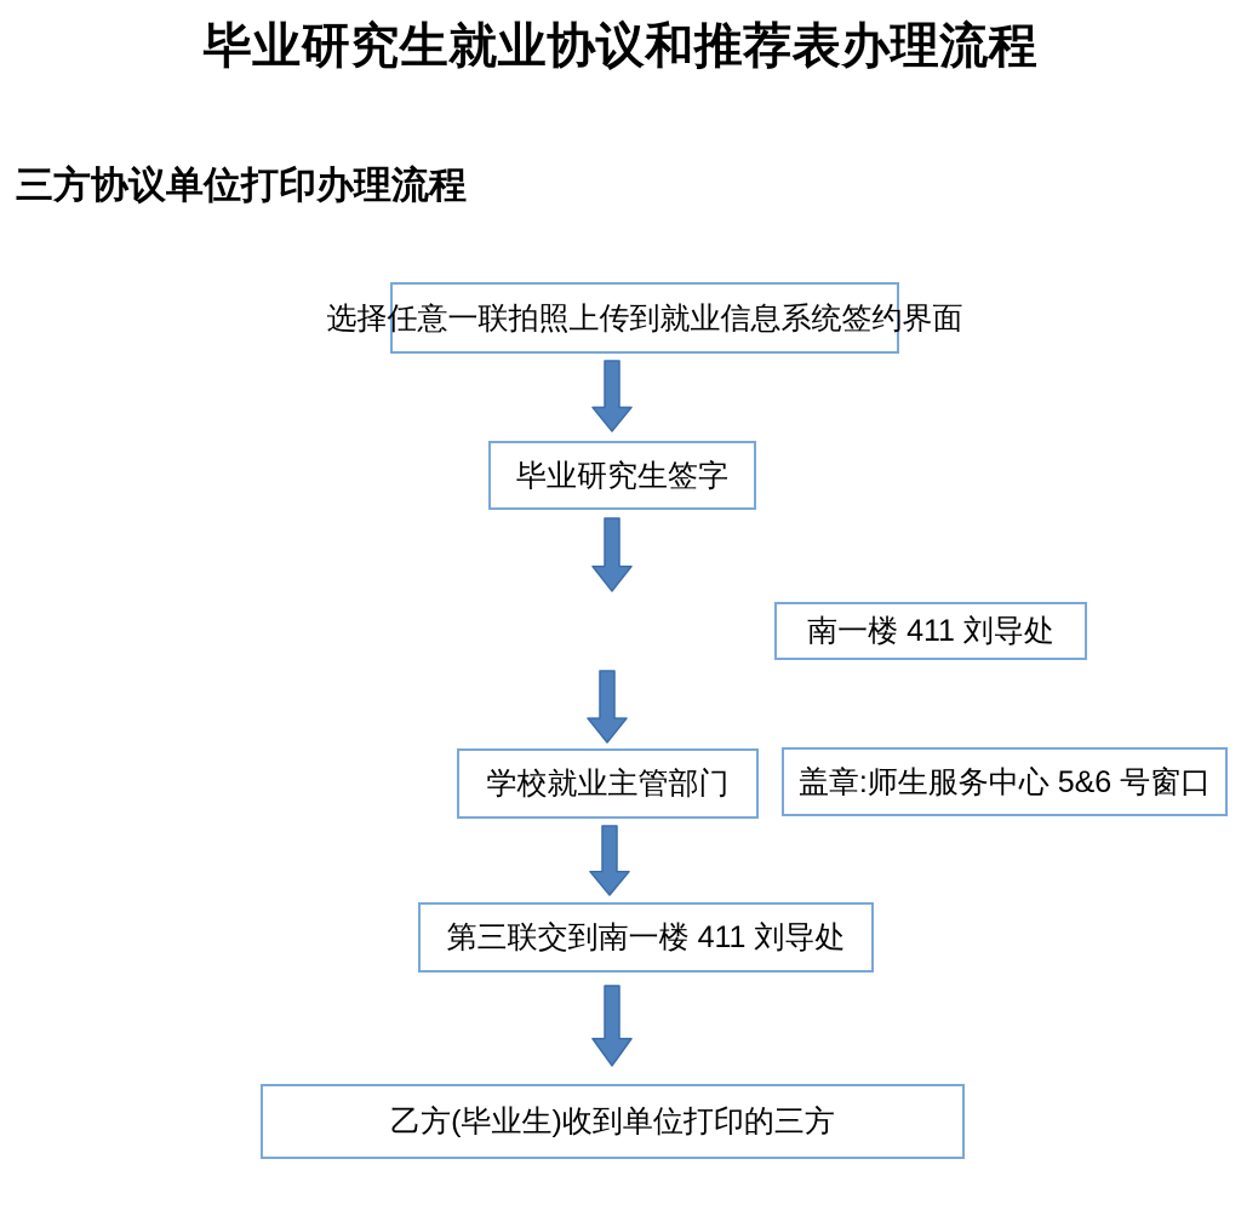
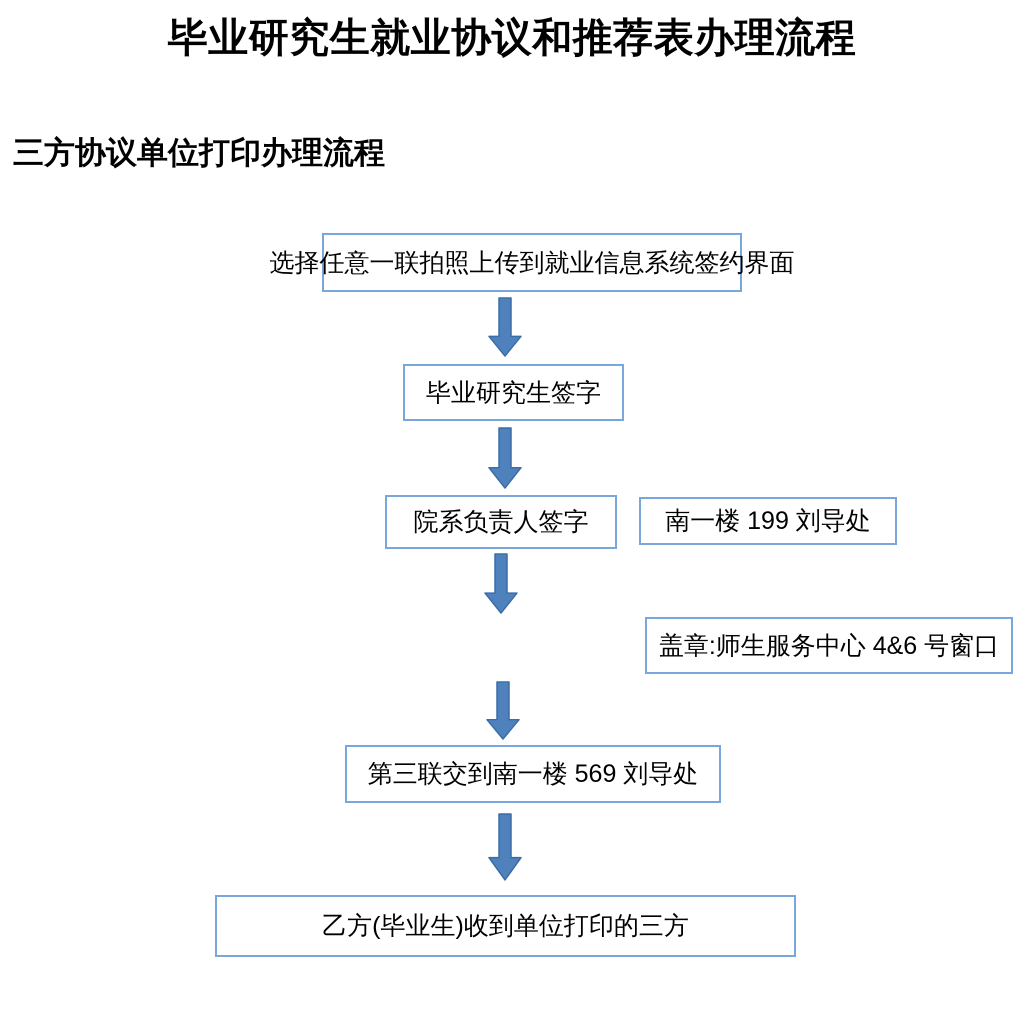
  毕业研究生就业协议和推荐表办理流程
  三方协议单位打印办理流程
  选择任意一联拍照上传到就业信息系统签约界面
  毕业研究生签字
+ 院系负责人签字
- 南一楼 411 刘导处
+ 南一楼 199 刘导处
- 学校就业主管部门
- 盖章:师生服务中心 5&6 号窗口
+ 盖章:师生服务中心 4&6 号窗口
- 第三联交到南一楼 411 刘导处
+ 第三联交到南一楼 569 刘导处
  乙方(毕业生)收到单位打印的三方
